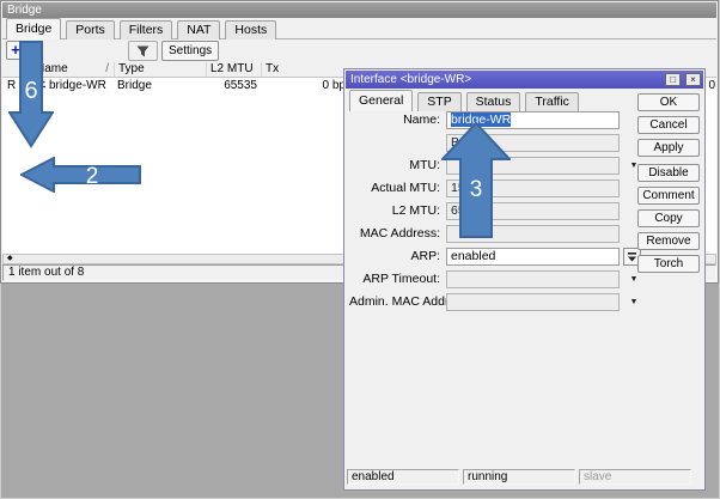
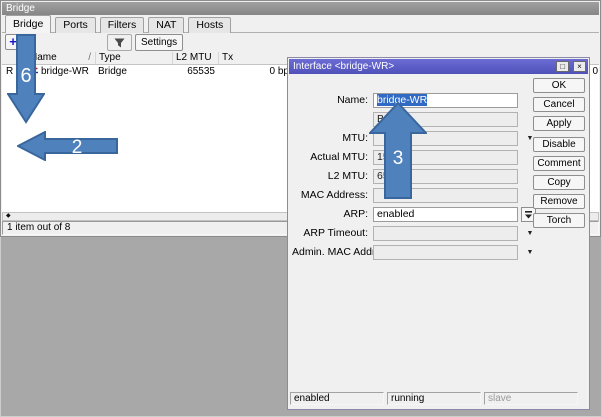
  Bridge
  Bridge Ports Filters NAT Hosts
  +
  Settings
  ame
  /
  Type
  L2 MTU
  Tx
  R
  bridge-WR
  Bridge
  65535
  0
  1 item out of 8
  Interface <bridge-WR>
  □ ×
- General STP Status Traffic
  Name:
  bridge-WR
  MTU:
  Actual MTU:
  L2 MTU:
  MAC Address:
  ARP:
  enabled
  ARP Timeout:
  Admin. MAC Add
  OK
  Cancel
  Apply
  Disable
  Comment
  Copy
  Remove
  Torch
  enabled
  running
  slave
  6
  2
  3
